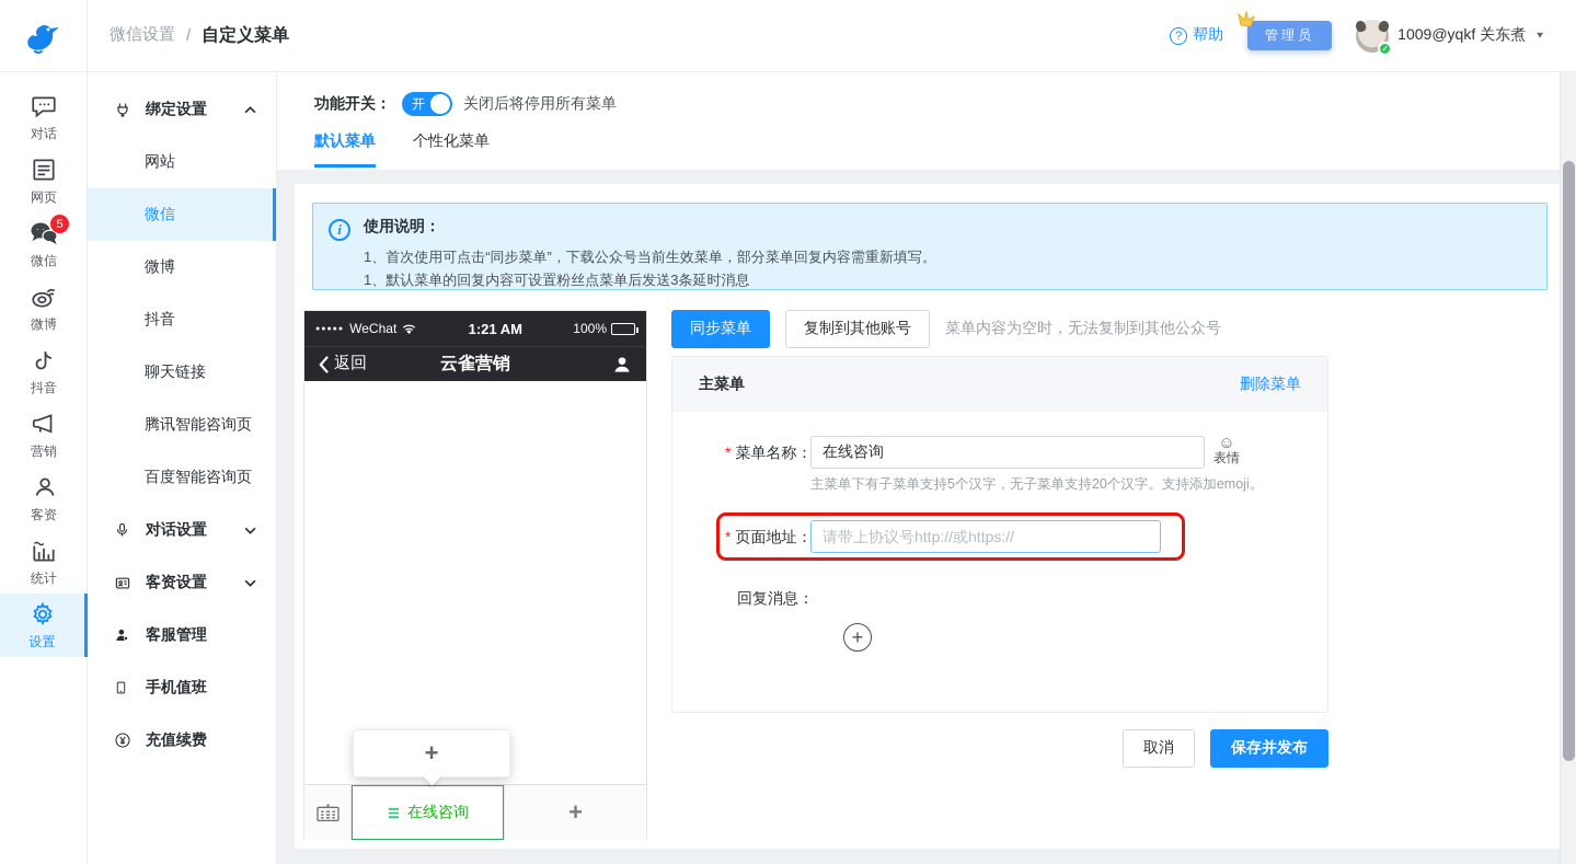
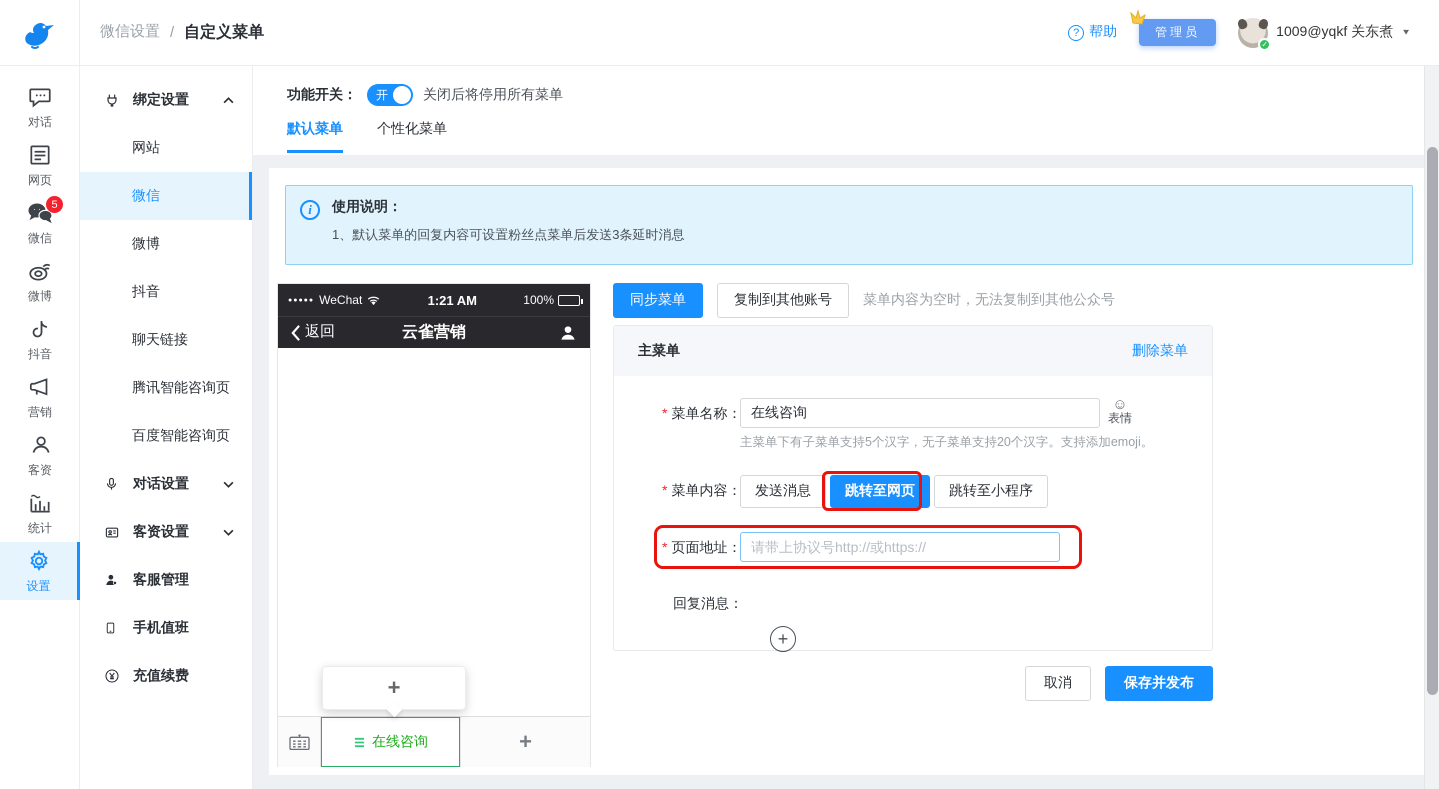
  微信设置
  /
  自定义菜单
  ?
  帮助
  管理员
  ✓
  1009@yqkf 关东煮
  ▼
  对话
  网页
  5
  微信
  微博
  抖音
  营销
  客资
  统计
  设置
  绑定设置
  网站
  微信
  微博
  抖音
  聊天链接
  腾讯智能咨询页
  百度智能咨询页
  对话设置
  客资设置
  客服管理
  手机值班
  充值续费
  功能开关：
  开
  关闭后将停用所有菜单
  默认菜单
  个性化菜单
  i
  使用说明：
- 1、首次使用可点击“同步菜单”，下载公众号当前生效菜单，部分菜单回复内容需重新填写。
  1、默认菜单的回复内容可设置粉丝点菜单后发送3条延时消息
  WeChat
  1:21 AM
  100%
  返回
  云雀营销
  +
  在线咨询
  +
  同步菜单
  复制到其他账号
  菜单内容为空时，无法复制到其他公众号
  主菜单
  删除菜单
  * 菜单名称：
  在线咨询
  ☺
  表情
  主菜单下有子菜单支持5个汉字，无子菜单支持20个汉字。支持添加emoji。
+ * 菜单内容：
+ 发送消息
+ 跳转至网页
+ 跳转至小程序
  * 页面地址：
  请带上协议号http://或https://
  回复消息：
  +
  取消
  保存并发布
